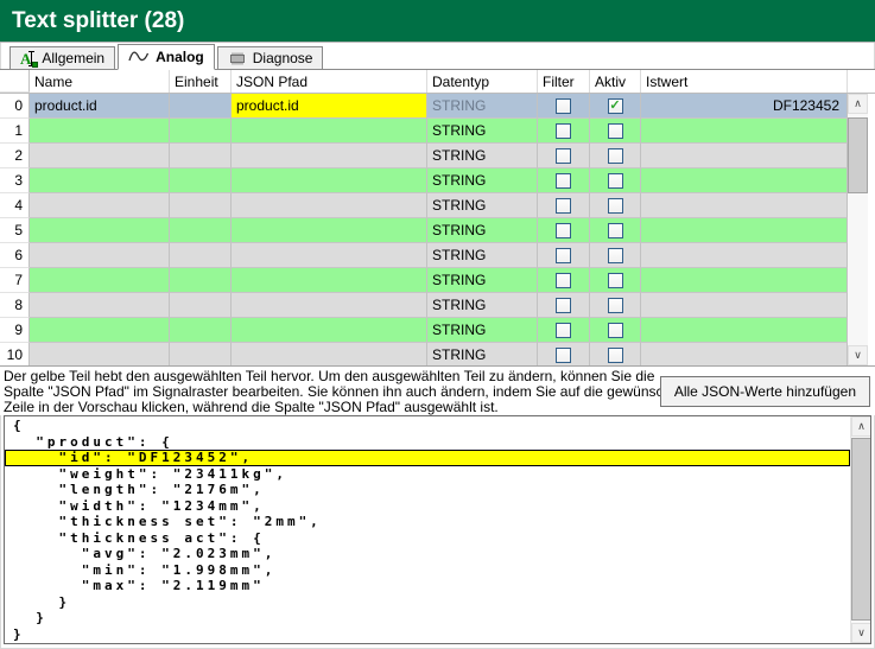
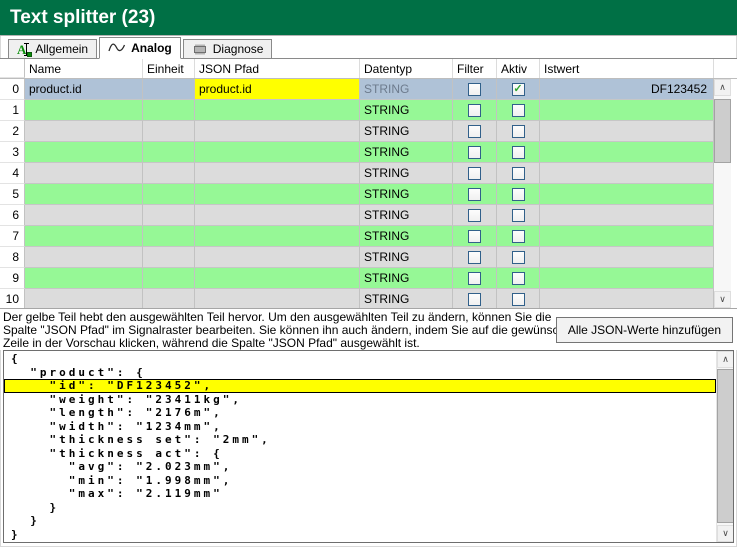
- Text splitter (28)
+ Text splitter (23)
  A
  Allgemein
  Analog
  Diagnose
  Name
  Einheit
  JSON Pfad
  Datentyp
  Filter
  Aktiv
  Istwert
  0
  product.id
  product.id
  STRING
  ✓
  DF123452
  1
  STRING
  2
  STRING
  3
  STRING
  4
  STRING
  5
  STRING
  6
  STRING
  7
  STRING
  8
  STRING
  9
  STRING
  10
  STRING
  ∧
  ∨
  Der gelbe Teil hebt den ausgewählten Teil hervor. Um den ausgewählten Teil zu ändern, können Sie die Spalte "JSON Pfad" im Signalraster bearbeiten. Sie können ihn auch ändern, indem Sie auf die gewüns Zeile in der Vorschau klicken, während die Spalte "JSON Pfad" ausgewählt ist.
  Alle JSON-Werte hinzufügen
  {
  "product": {
  "id": "DF123452",
  "weight": "23411kg",
  "length": "2176m",
  "width": "1234mm",
  "thickness set": "2mm",
  "thickness act": {
  "avg": "2.023mm",
  "min": "1.998mm",
  "max": "2.119mm"
  }
  }
  }
  ∧
  ∨
